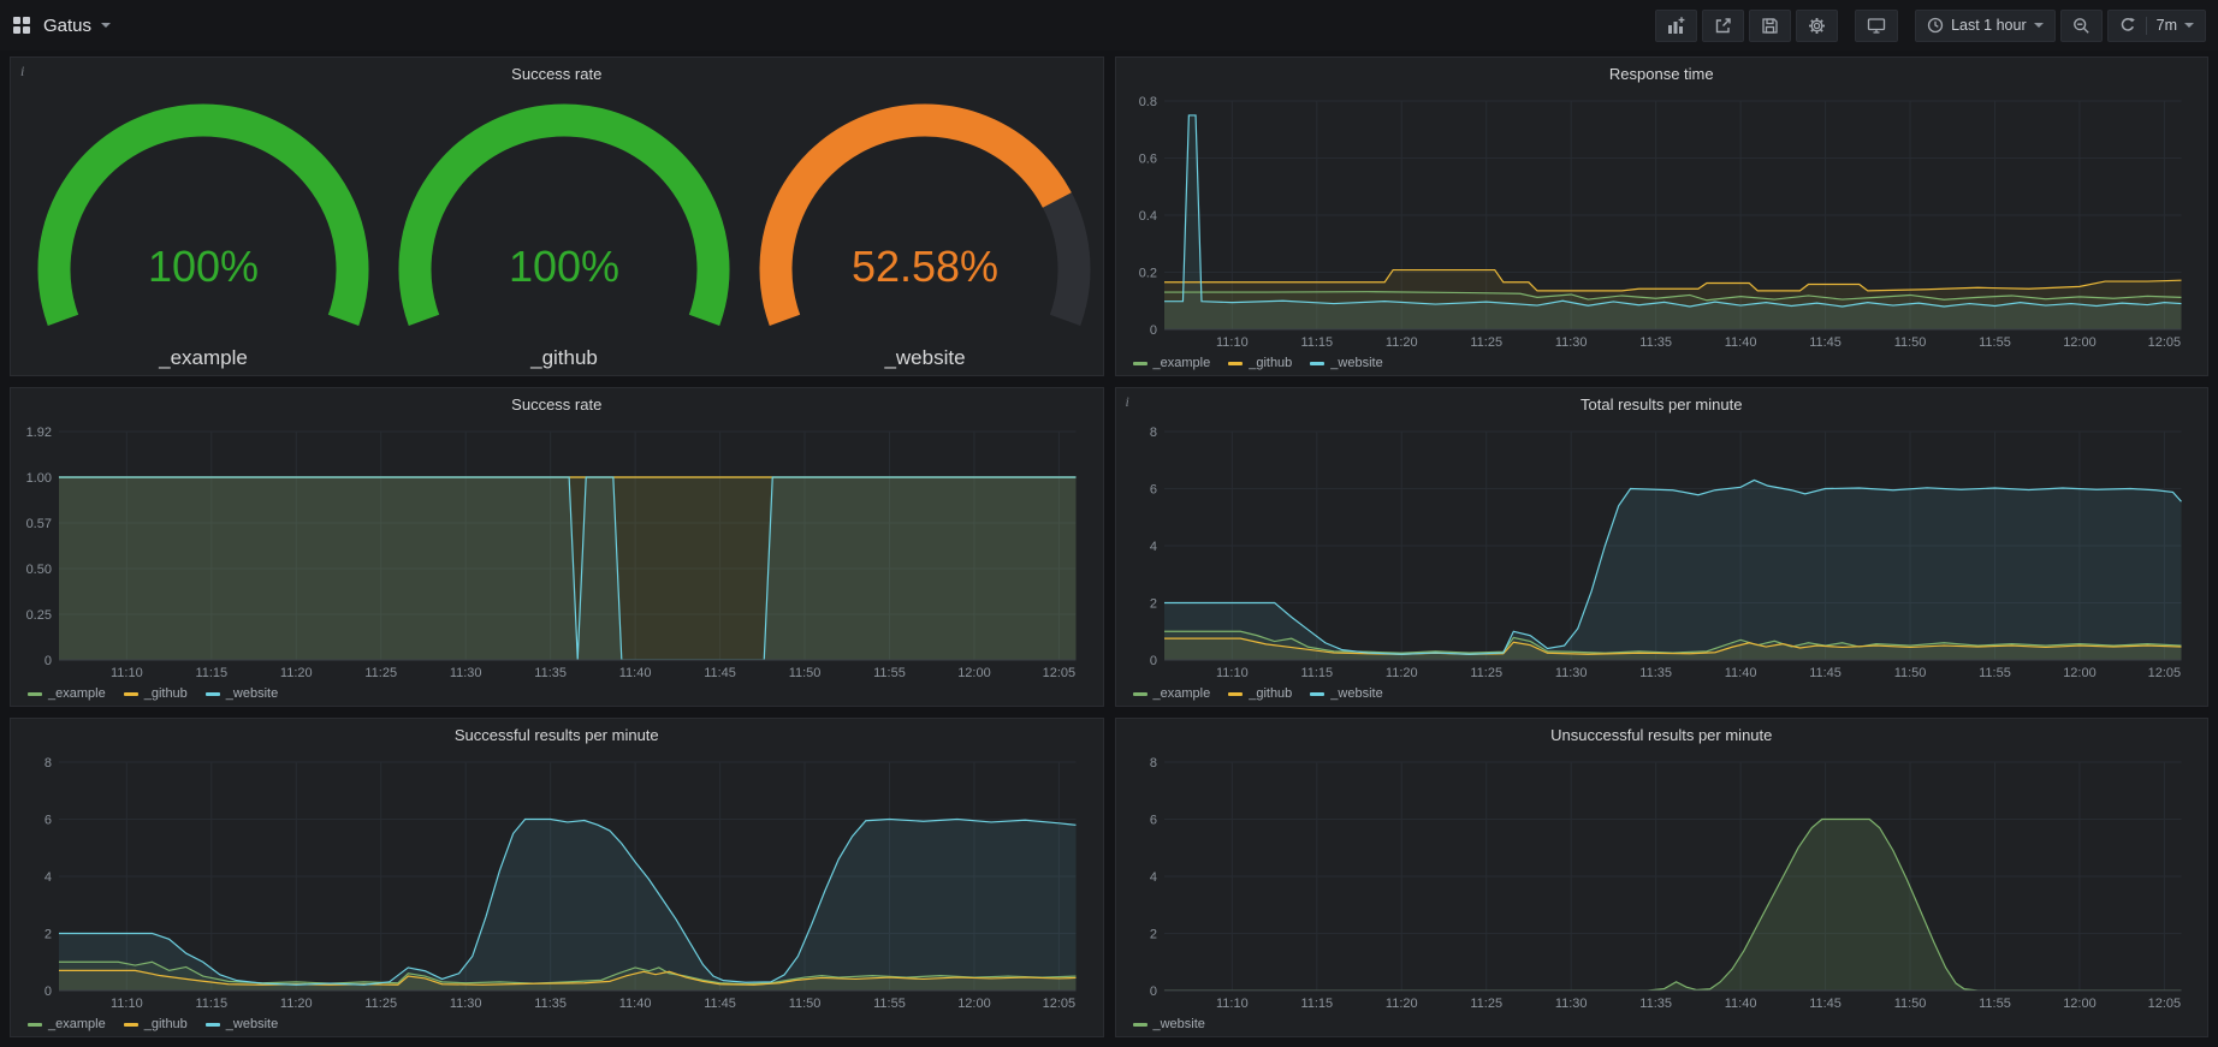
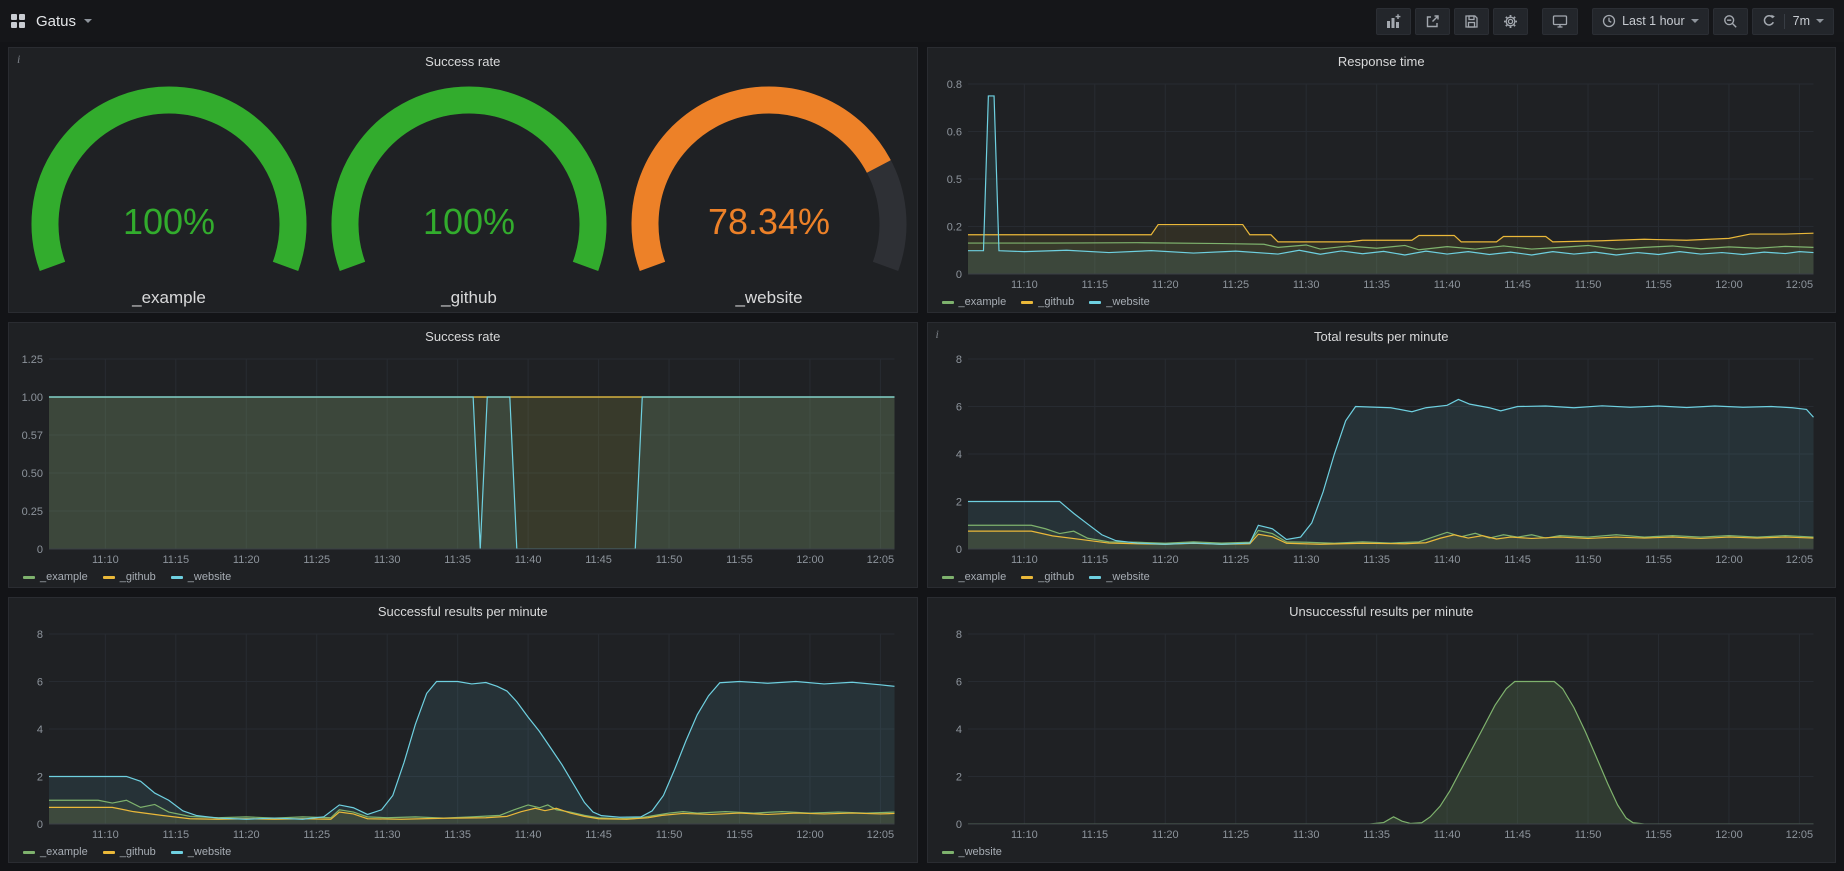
  Gatus
  Last 1 hour
  7m
  i
  Success rate
  100%
  _example
  100%
  _github
- 52.58%
+ 78.34%
  _website
  Response time
  11:10
  11:15
  11:20
  11:25
  11:30
  11:35
  11:40
  11:45
  11:50
  11:55
  12:00
  12:05
  0
  0.2
- 0.4
+ 0.5
  0.6
  0.8
  _example
  _github
  _website
  Success rate
  11:10
  11:15
  11:20
  11:25
  11:30
  11:35
  11:40
  11:45
  11:50
  11:55
  12:00
  12:05
  0
  0.25
  0.50
  0.57
  1.00
- 1.92
+ 1.25
  _example
  _github
  _website
  i
  Total results per minute
  11:10
  11:15
  11:20
  11:25
  11:30
  11:35
  11:40
  11:45
  11:50
  11:55
  12:00
  12:05
  0
  2
  4
  6
  8
  _example
  _github
  _website
  Successful results per minute
  11:10
  11:15
  11:20
  11:25
  11:30
  11:35
  11:40
  11:45
  11:50
  11:55
  12:00
  12:05
  0
  2
  4
  6
  8
  _example
  _github
  _website
  Unsuccessful results per minute
  11:10
  11:15
  11:20
  11:25
  11:30
  11:35
  11:40
  11:45
  11:50
  11:55
  12:00
  12:05
  0
  2
  4
  6
  8
  _website
